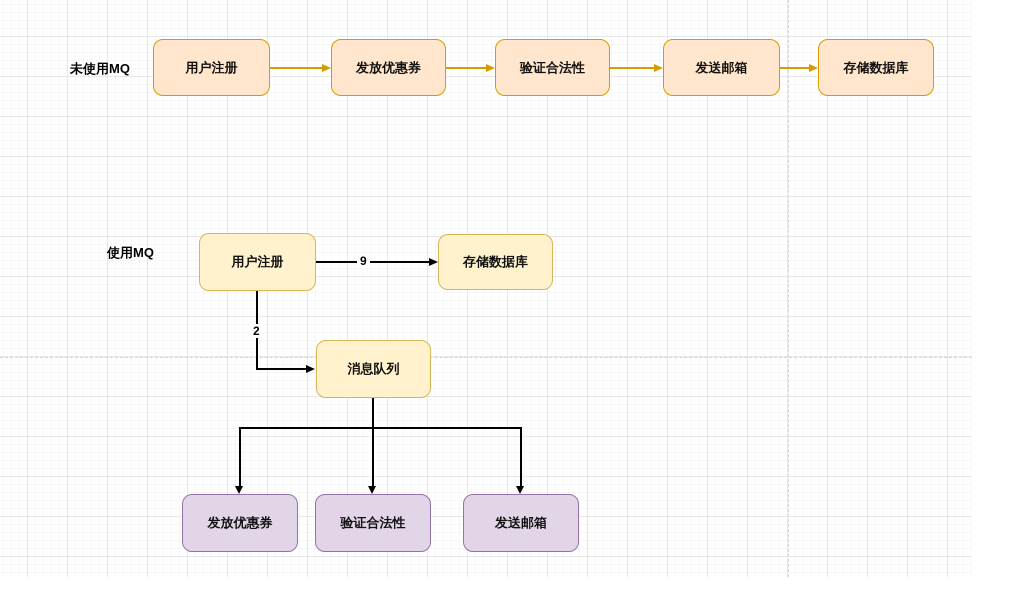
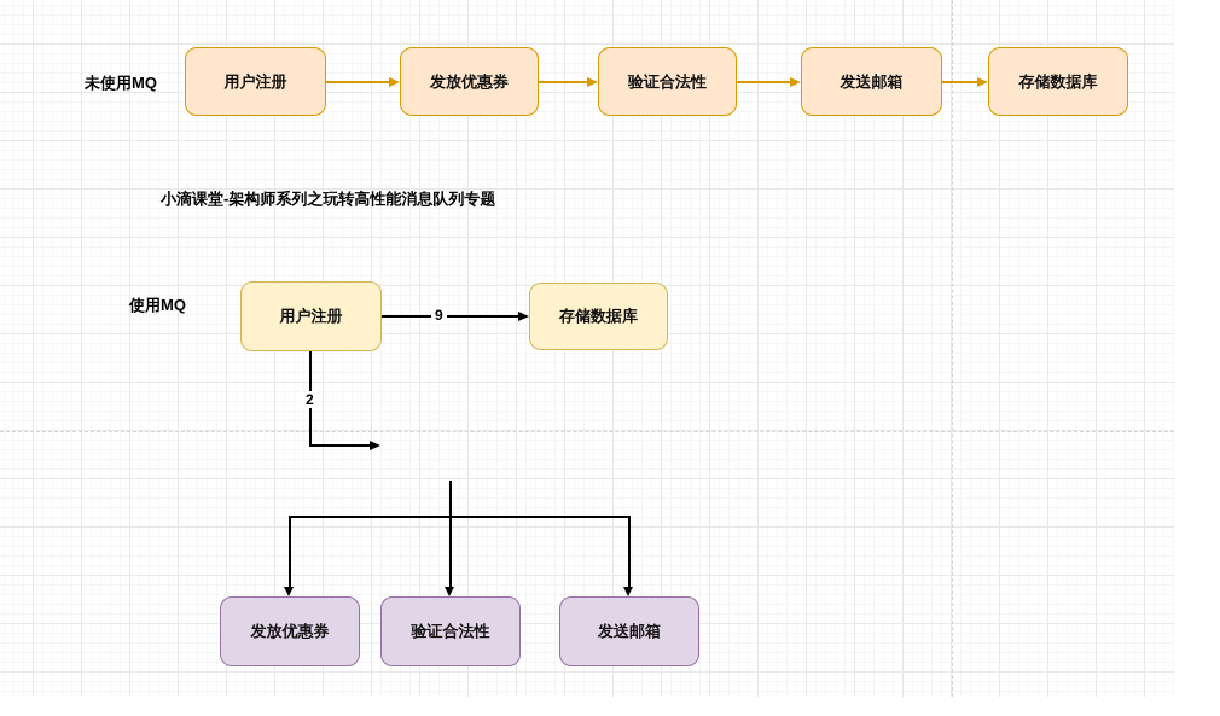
  未使用MQ
  用户注册
  发放优惠券
  验证合法性
  发送邮箱
  存储数据库
+ 小滴课堂-架构师系列之玩转高性能消息队列专题
  使用MQ
  用户注册
  存储数据库
- 消息队列
  9
  2
  发放优惠券
  验证合法性
  发送邮箱
